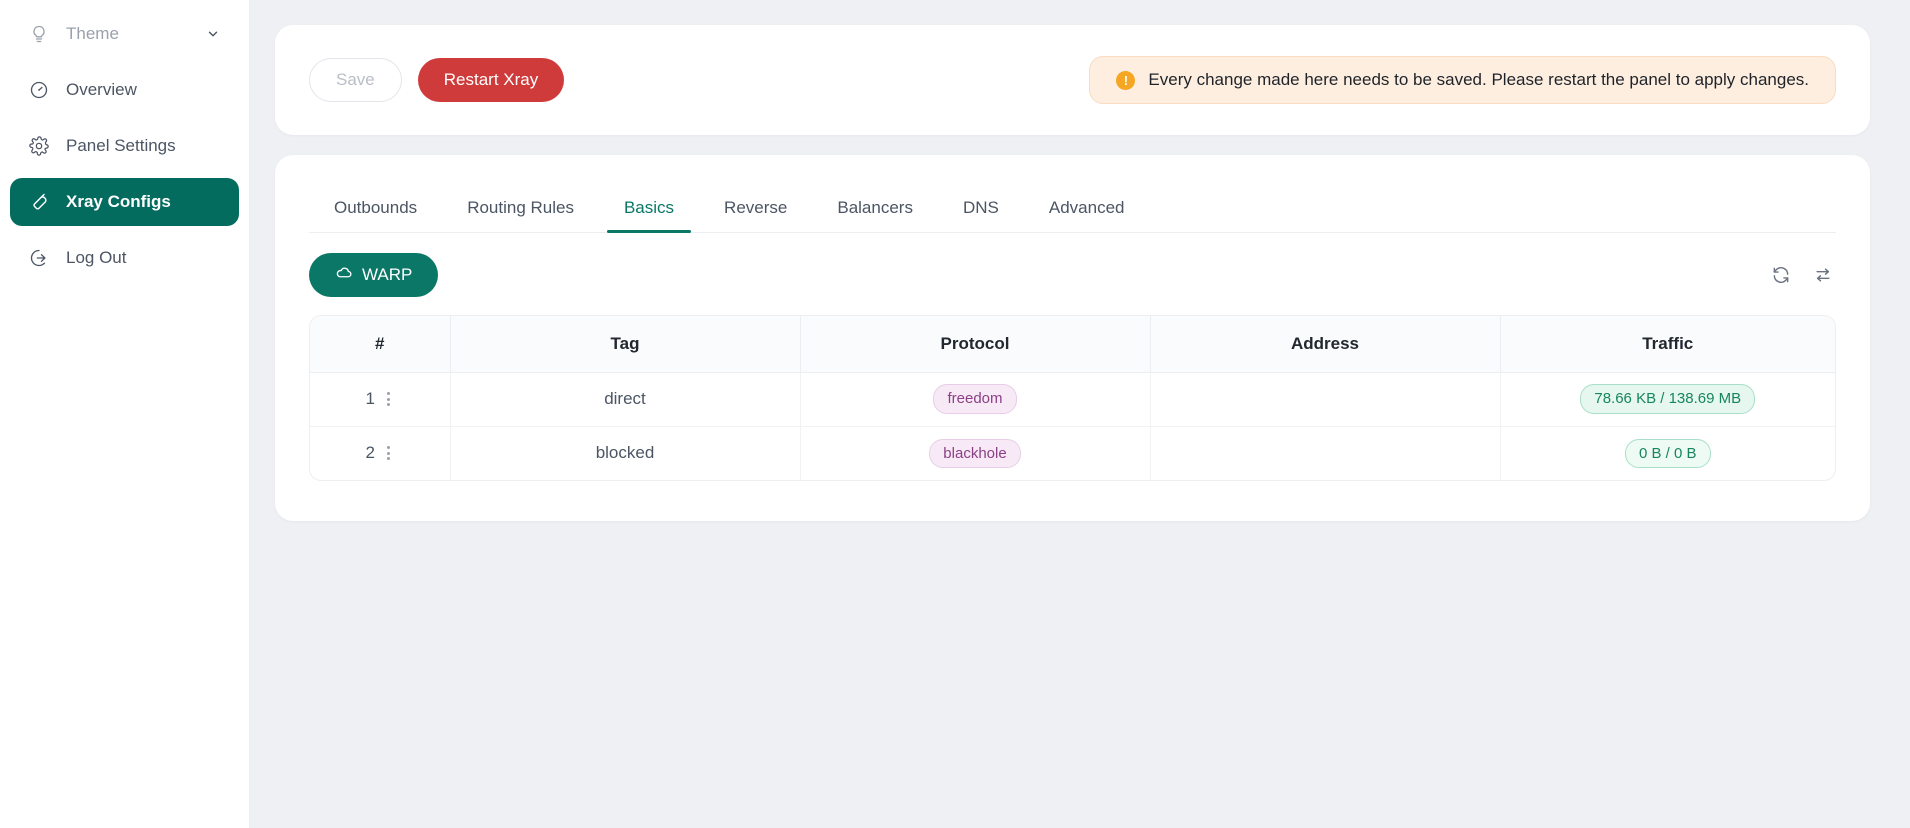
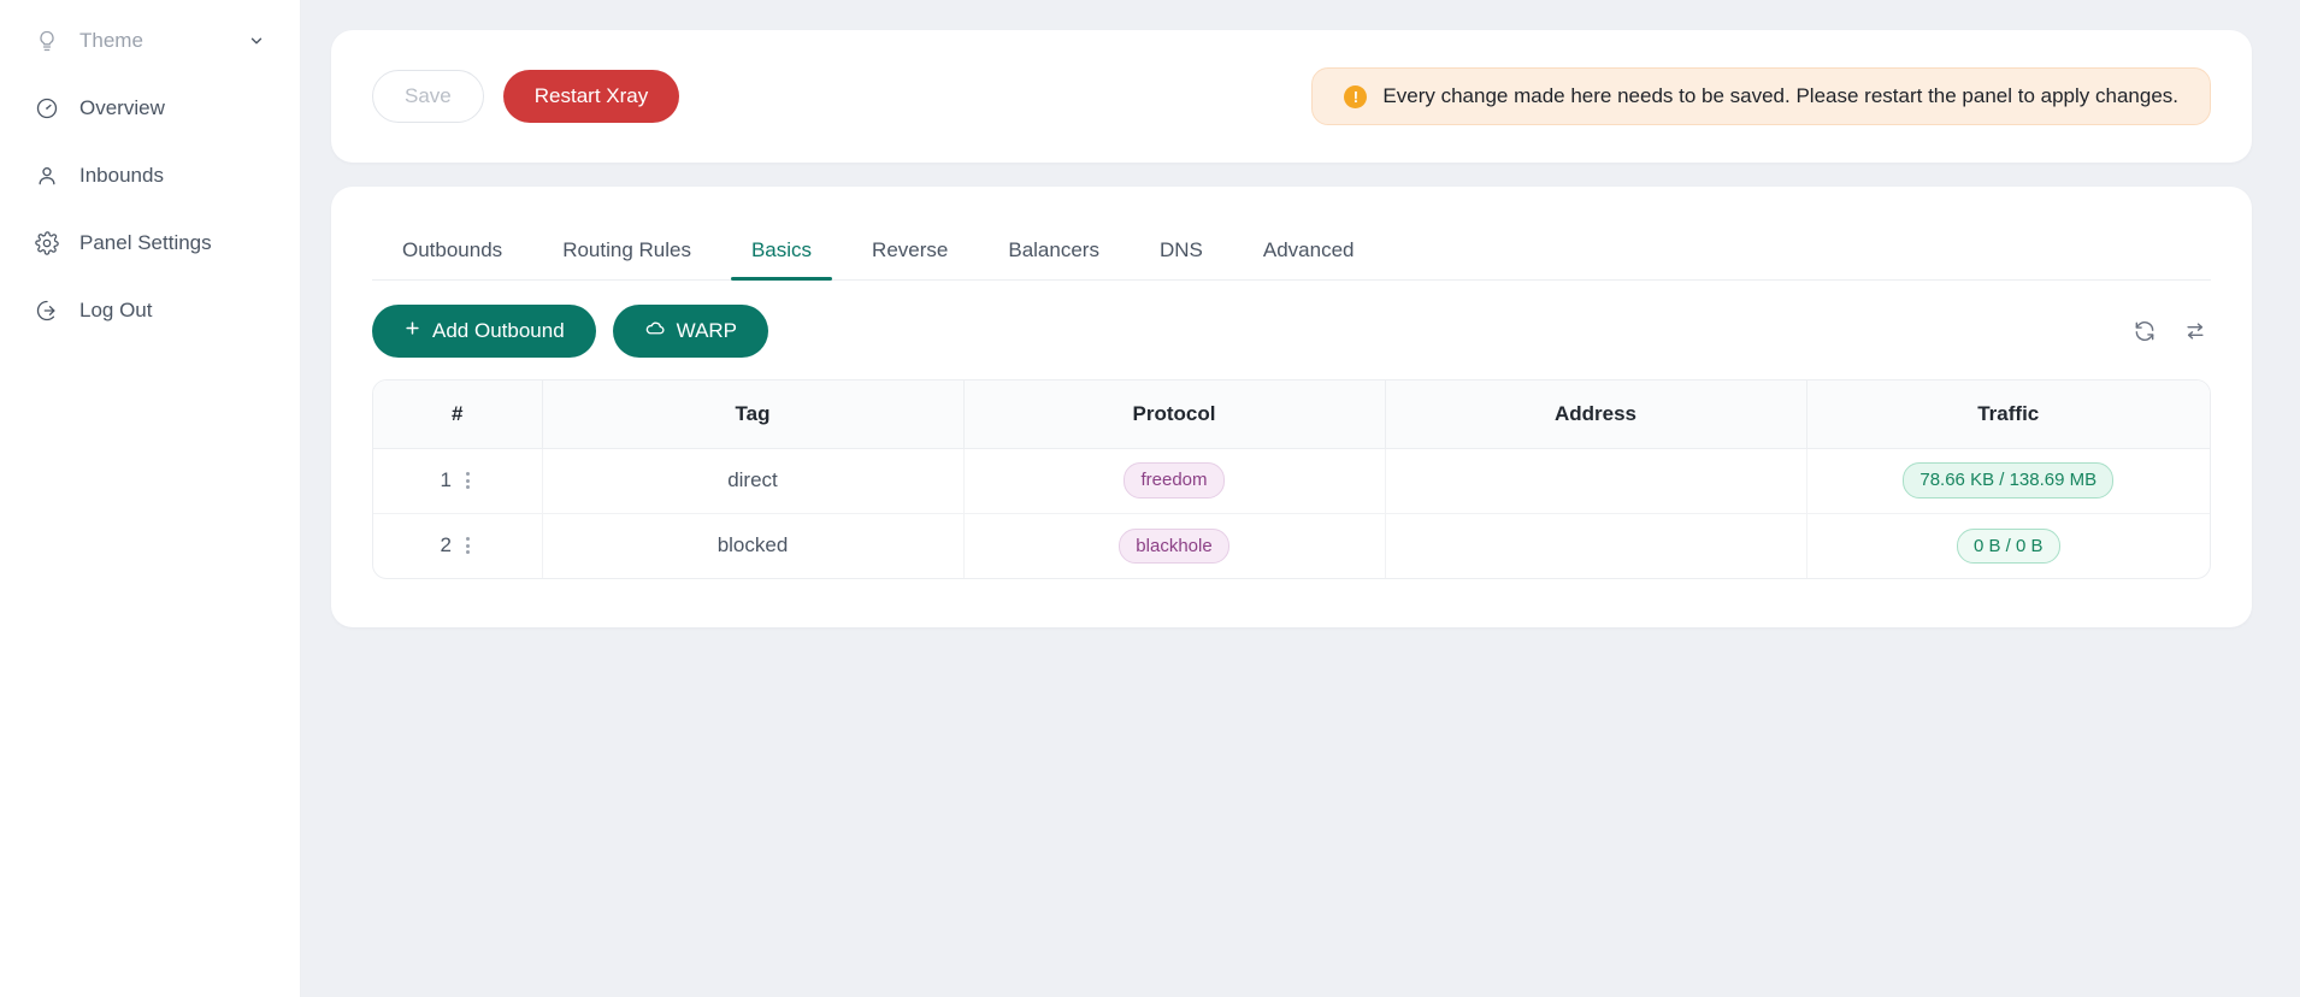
  Theme
  Overview
+ Inbounds
  Panel Settings
- Xray Configs
  Log Out
  Save
  Restart Xray
  !
  Every change made here needs to be saved. Please restart the panel to apply changes.
  Outbounds
  Routing Rules
  Basics
  Reverse
  Balancers
  DNS
  Advanced
+ Add Outbound
  WARP
  #	Tag	Protocol	Address	Traffic
  1	direct	freedom		78.66 KB / 138.69 MB
  2	blocked	blackhole		0 B / 0 B
